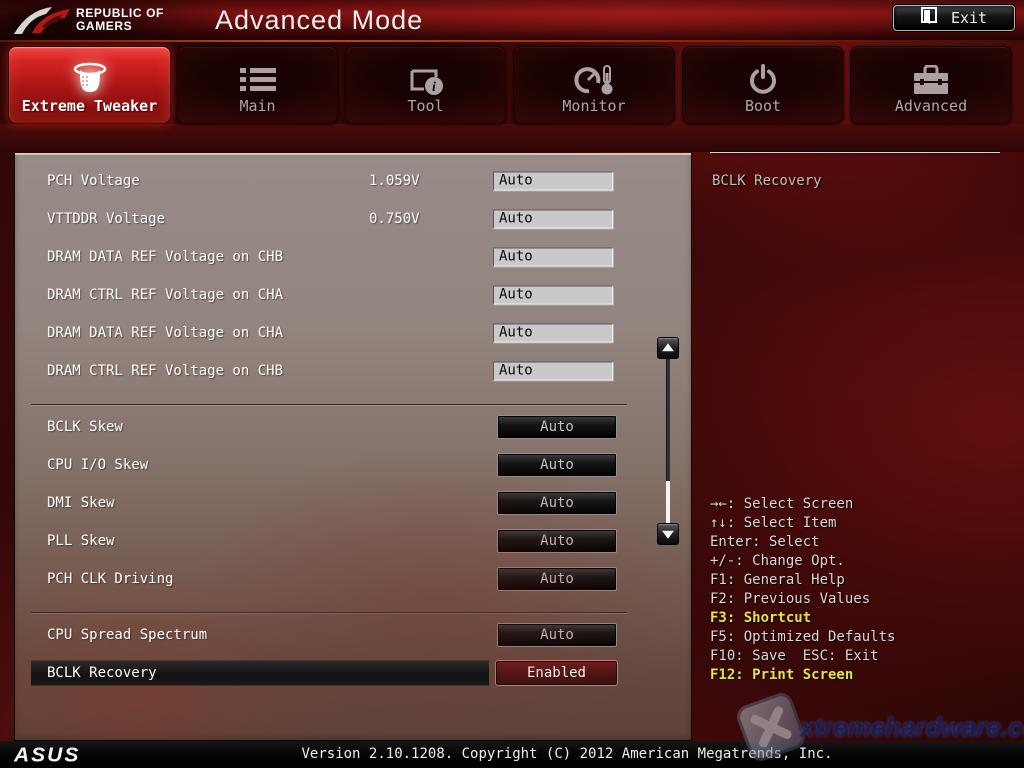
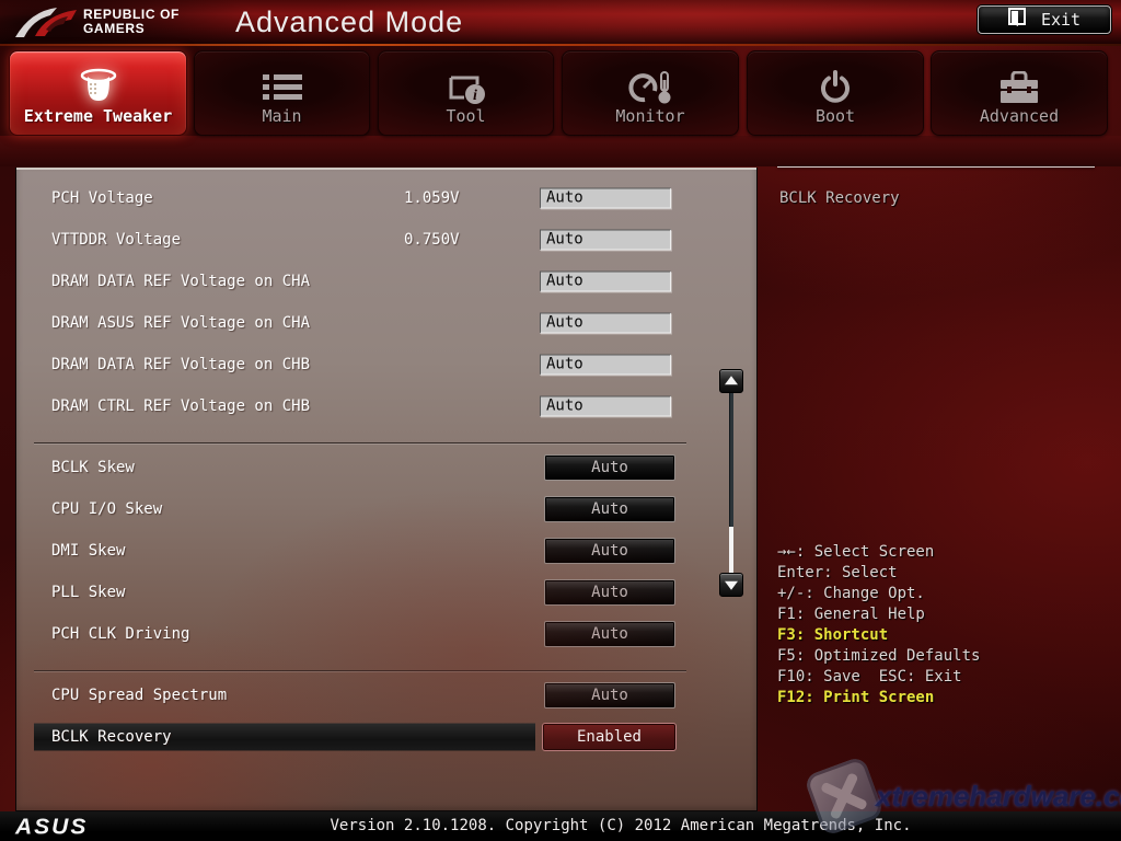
  REPUBLIC OF
  GAMERS
  Advanced Mode
  Exit
  Extreme Tweaker
  Main
  i
  Tool
  Monitor
  Boot
  Advanced
  PCH Voltage
  VTTDDR Voltage
- DRAM DATA REF Voltage on CHB
+ DRAM DATA REF Voltage on CHA
- DRAM CTRL REF Voltage on CHA
+ DRAM ASUS REF Voltage on CHA
- DRAM DATA REF Voltage on CHA
+ DRAM DATA REF Voltage on CHB
  DRAM CTRL REF Voltage on CHB
  BCLK Skew
  CPU I/O Skew
  DMI Skew
  PLL Skew
  PCH CLK Driving
  CPU Spread Spectrum
  BCLK Recovery
  BCLK Recovery
  →←: Select Screen
- ↑↓: Select Item
  Enter: Select
  +/-: Change Opt.
  F1: General Help
- F2: Previous Values
  F3: Shortcut
  F5: Optimized Defaults
  F10: Save ESC: Exit
  F12: Print Screen
  ASUS
  Version 2.10.1208. Copyright (C) 2012 American Megatrends, Inc.
  xtremehardware.c
